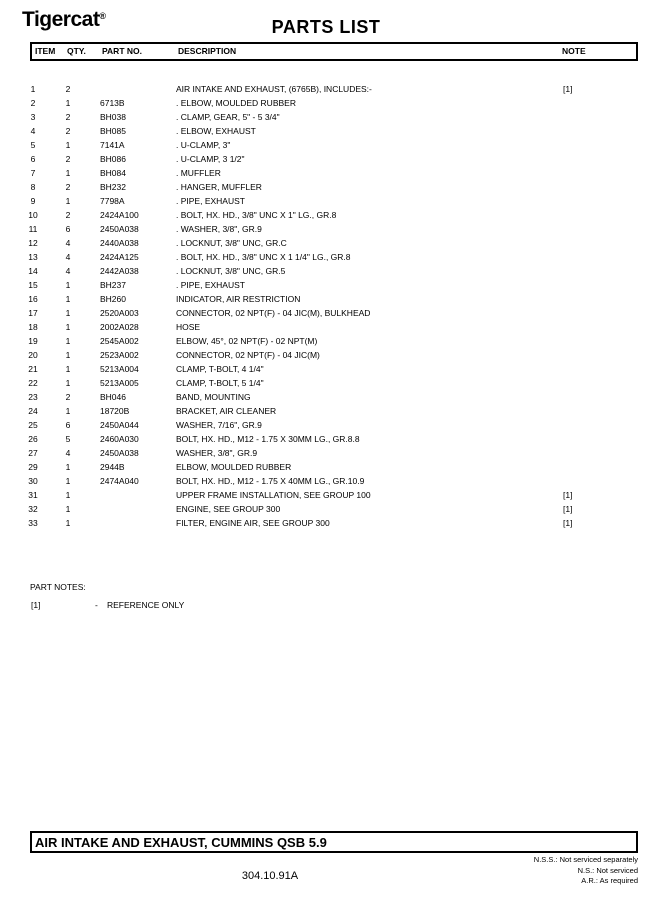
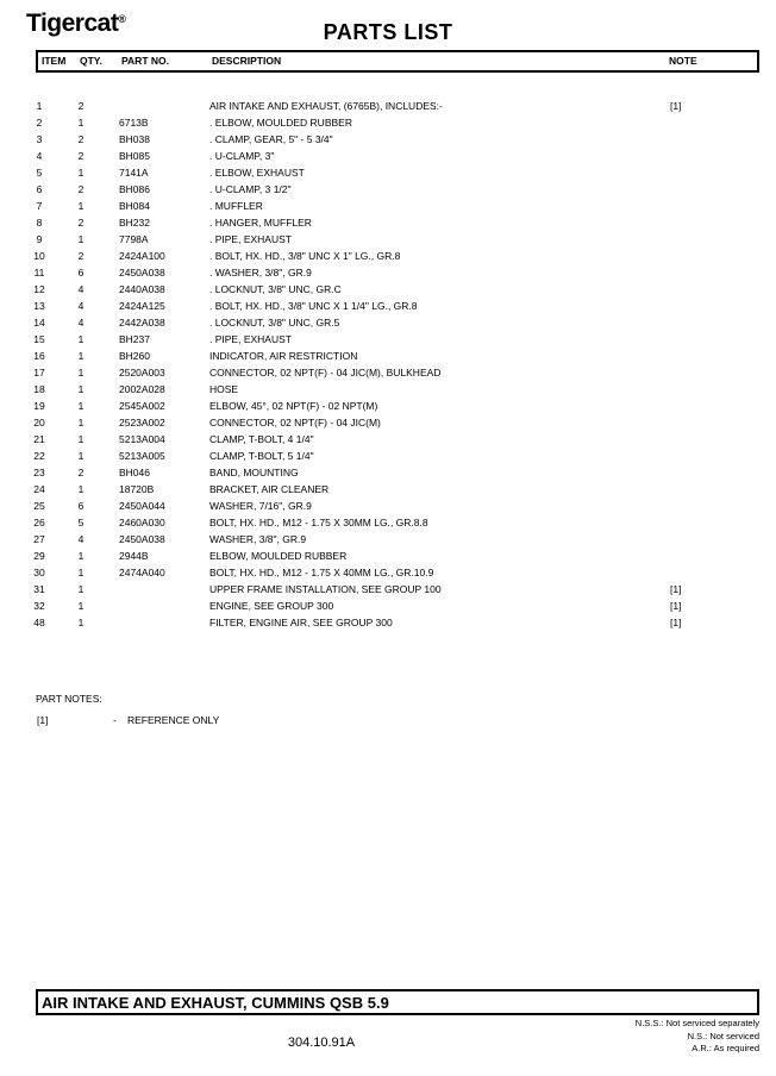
  Tigercat®
  PARTS LIST
  ITEM
  QTY.
  PART NO.
  DESCRIPTION
  NOTE
  1
  2
  AIR INTAKE AND EXHAUST, (6765B), INCLUDES:-
  [1]
  2
  1
  6713B
  . ELBOW, MOULDED RUBBER
  3
  2
  BH038
  . CLAMP, GEAR, 5" - 5 3/4"
  4
  2
  BH085
- . ELBOW, EXHAUST
+ . U-CLAMP, 3"
  5
  1
  7141A
- . U-CLAMP, 3"
+ . ELBOW, EXHAUST
  6
  2
  BH086
  . U-CLAMP, 3 1/2"
  7
  1
  BH084
  . MUFFLER
  8
  2
  BH232
  . HANGER, MUFFLER
  9
  1
  7798A
  . PIPE, EXHAUST
  10
  2
  2424A100
  . BOLT, HX. HD., 3/8" UNC X 1" LG., GR.8
  11
  6
  2450A038
  . WASHER, 3/8", GR.9
  12
  4
  2440A038
  . LOCKNUT, 3/8" UNC, GR.C
  13
  4
  2424A125
  . BOLT, HX. HD., 3/8" UNC X 1 1/4" LG., GR.8
  14
  4
  2442A038
  . LOCKNUT, 3/8" UNC, GR.5
  15
  1
  BH237
  . PIPE, EXHAUST
  16
  1
  BH260
  INDICATOR, AIR RESTRICTION
  17
  1
  2520A003
  CONNECTOR, 02 NPT(F) - 04 JIC(M), BULKHEAD
  18
  1
  2002A028
  HOSE
  19
  1
  2545A002
  ELBOW, 45°, 02 NPT(F) - 02 NPT(M)
  20
  1
  2523A002
  CONNECTOR, 02 NPT(F) - 04 JIC(M)
  21
  1
  5213A004
  CLAMP, T-BOLT, 4 1/4"
  22
  1
  5213A005
  CLAMP, T-BOLT, 5 1/4"
  23
  2
  BH046
  BAND, MOUNTING
  24
  1
  18720B
  BRACKET, AIR CLEANER
  25
  6
  2450A044
  WASHER, 7/16", GR.9
  26
  5
  2460A030
  BOLT, HX. HD., M12 - 1.75 X 30MM LG., GR.8.8
  27
  4
  2450A038
  WASHER, 3/8", GR.9
  29
  1
  2944B
  ELBOW, MOULDED RUBBER
  30
  1
  2474A040
  BOLT, HX. HD., M12 - 1.75 X 40MM LG., GR.10.9
  31
  1
  UPPER FRAME INSTALLATION, SEE GROUP 100
  [1]
  32
  1
  ENGINE, SEE GROUP 300
  [1]
- 33
+ 48
  1
  FILTER, ENGINE AIR, SEE GROUP 300
  [1]
  PART NOTES:
  [1]
  -
  REFERENCE ONLY
  AIR INTAKE AND EXHAUST, CUMMINS QSB 5.9
  N.S.S.: Not serviced separately
  N.S.: Not serviced
  A.R.: As required
  304.10.91A
